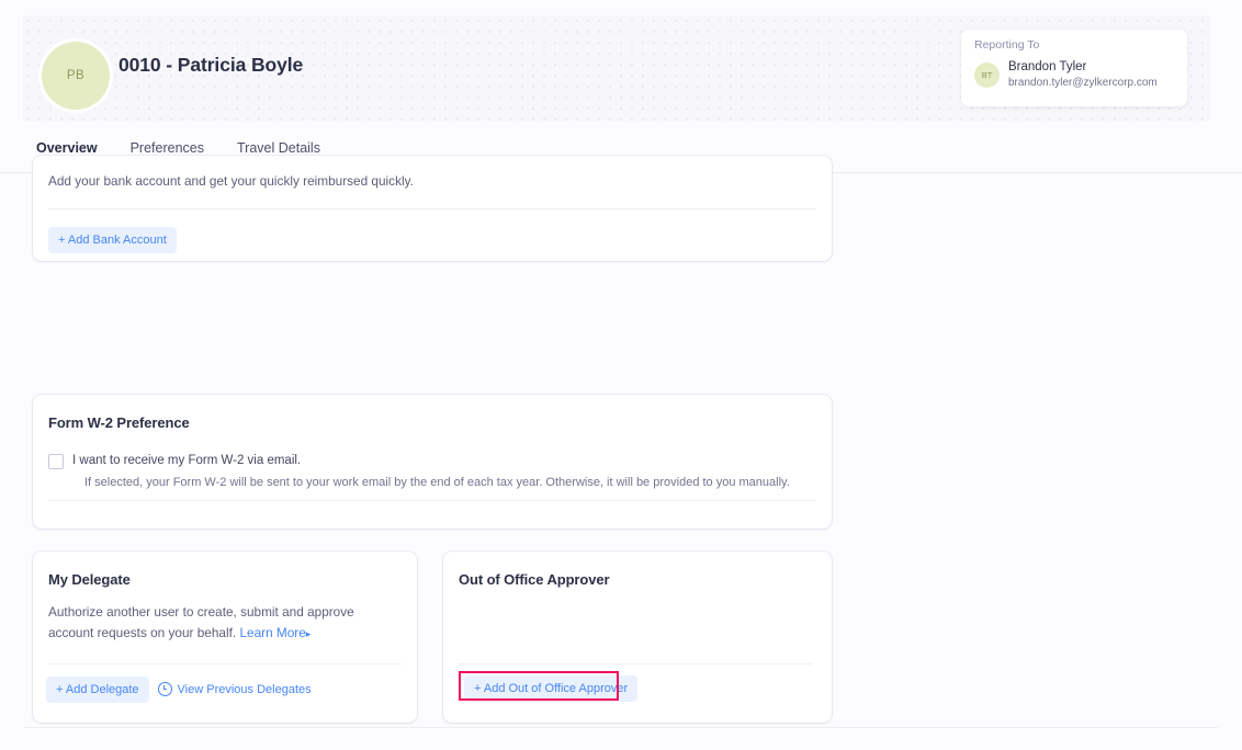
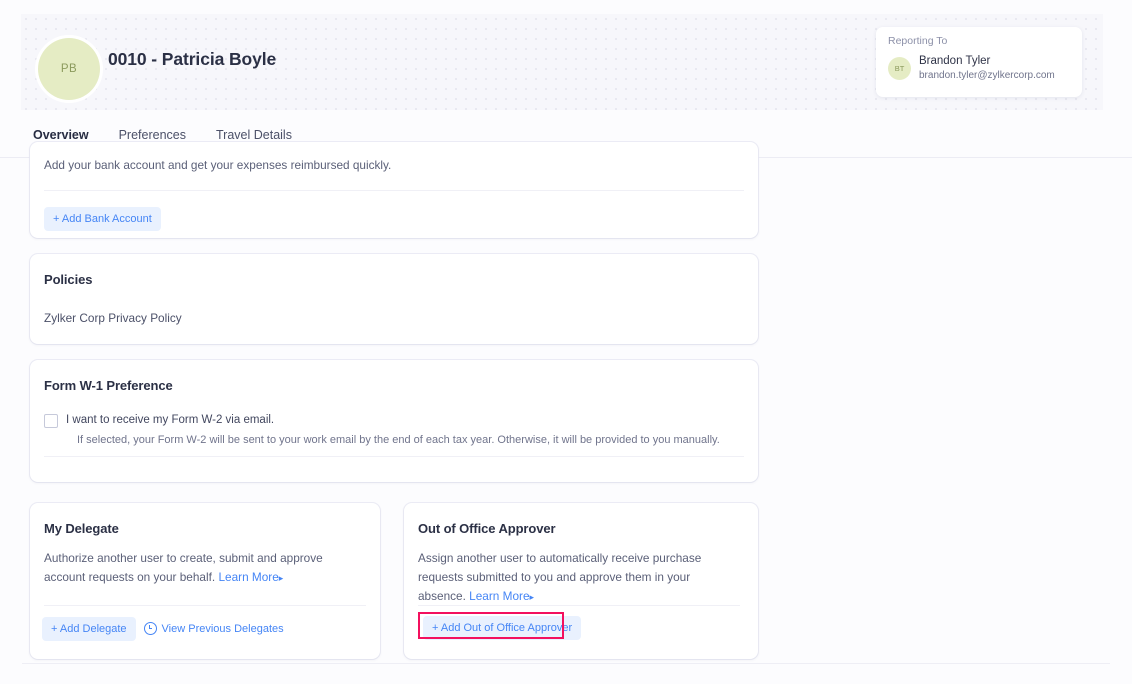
  PB
  0010 - Patricia Boyle
  Reporting To
  BT
  Brandon Tyler
  brandon.tyler@zylkercorp.com
  Overview
  Preferences
  Travel Details
- Add your bank account and get your quickly reimbursed quickly.
+ Add your bank account and get your expenses reimbursed quickly.
  + Add Bank Account
+ Policies
+ Zylker Corp Privacy Policy
- Form W-2 Preference
+ Form W-1 Preference
  I want to receive my Form W-2 via email.
  If selected, your Form W-2 will be sent to your work email by the end of each tax year. Otherwise, it will be provided to you manually.
  My Delegate
  Authorize another user to create, submit and approve account requests on your behalf. Learn More▸
  + Add Delegate
  View Previous Delegates
  Out of Office Approver
+ Assign another user to automatically receive purchase requests submitted to you and approve them in your absence. Learn More▸
  + Add Out of Office Approver
